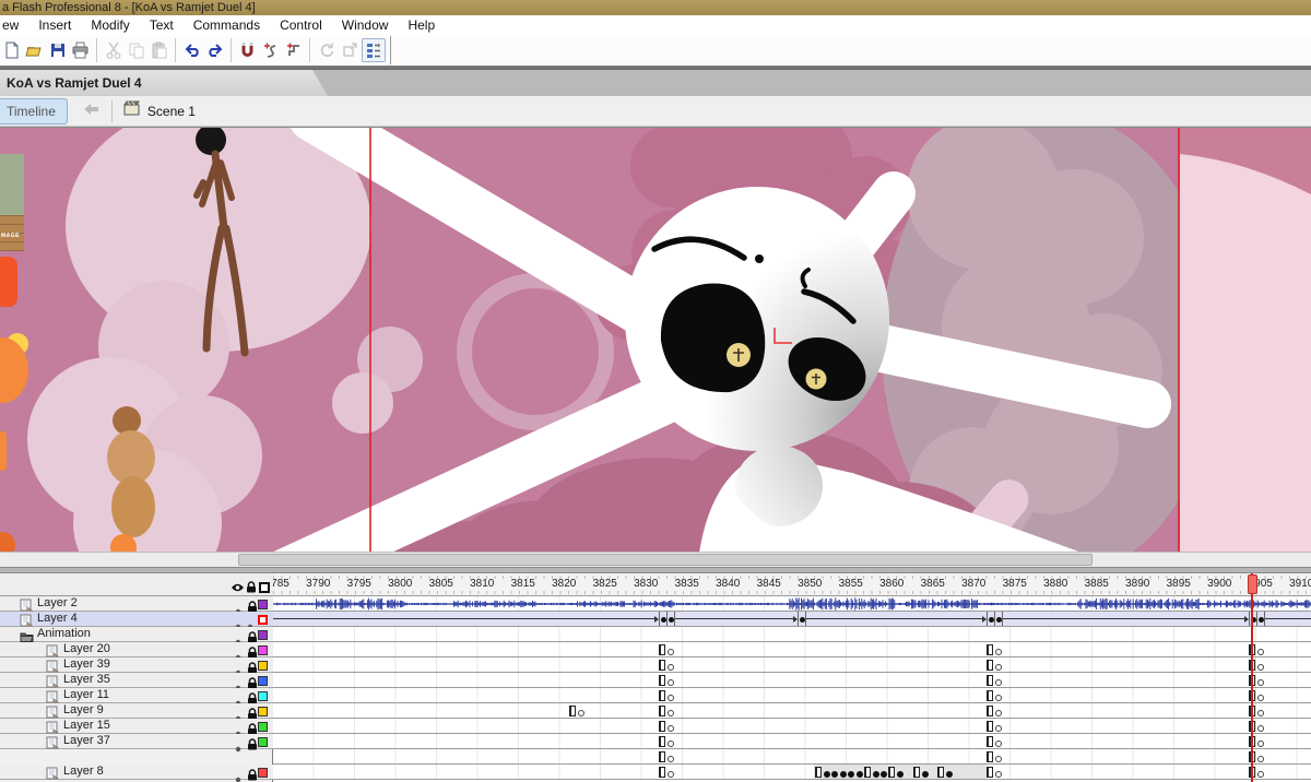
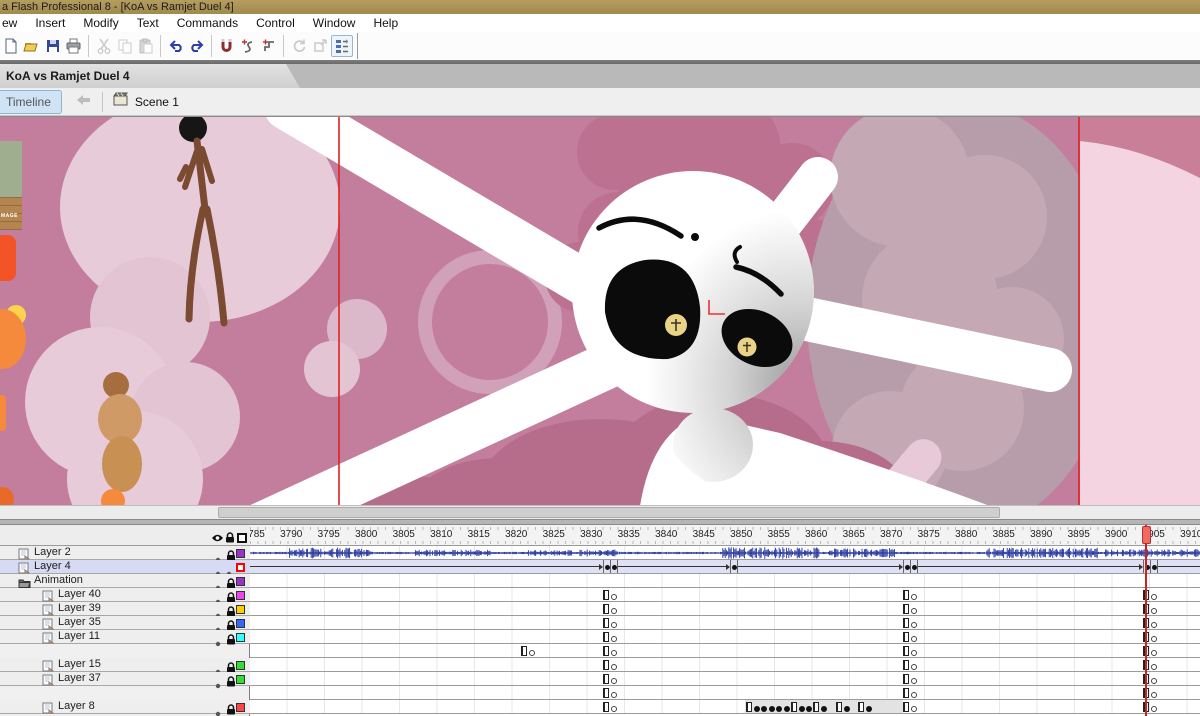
  a Flash Professional 8 - [KoA vs Ramjet Duel 4]
  ew
  Insert
  Modify
  Text
  Commands
  Control
  Window
  Help
  KoA vs Ramjet Duel 4
  Timeline
  Scene 1
  Layer 2
  Layer 4
  Animation
- Layer 20
+ Layer 40
  Layer 39
  Layer 35
  Layer 11
- Layer 9
  Layer 15
  Layer 37
  Layer 8
  785
  3790
  3795
  3800
  3805
  3810
  3815
  3820
  3825
  3830
  3835
  3840
  3845
  3850
  3855
  3860
  3865
  3870
  3875
  3880
  3885
  3890
  3895
  3900
  391
